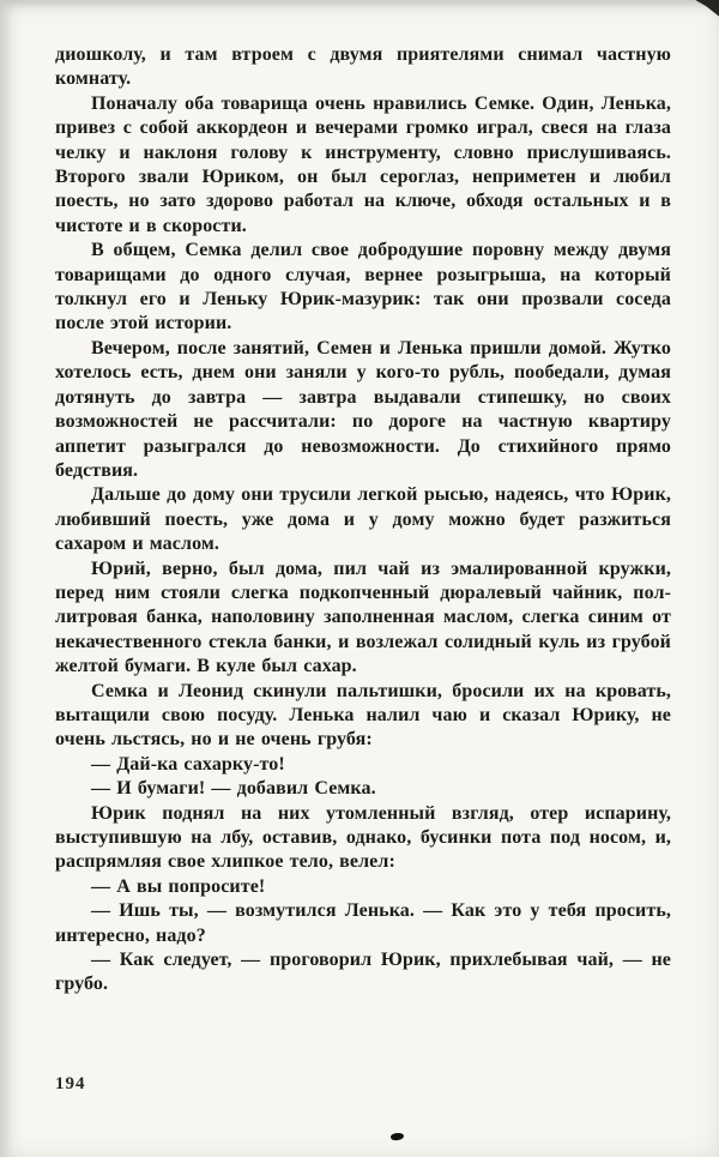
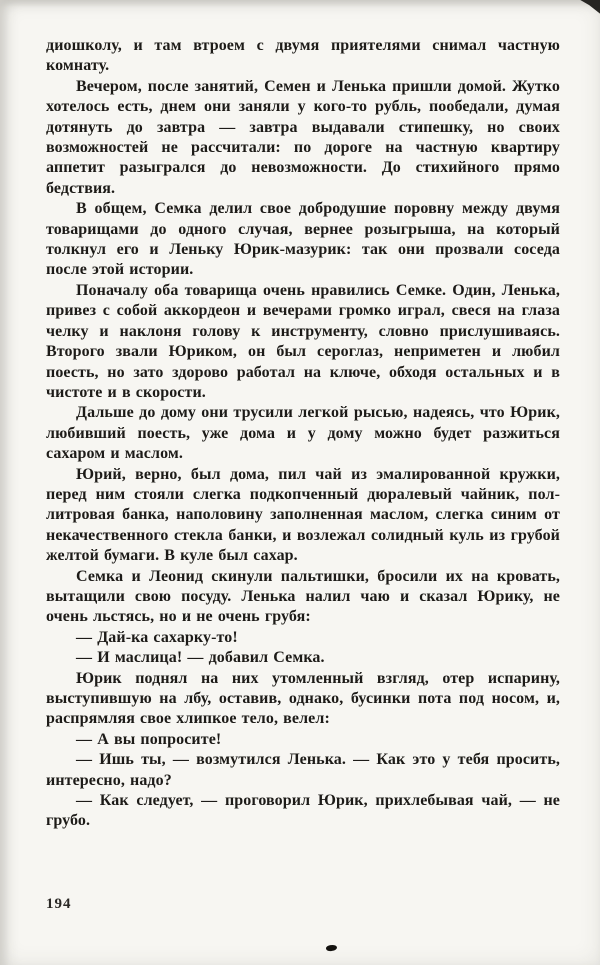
  диошколу, и там втроем с двумя приятелями снимал частную комнату.
- Поначалу оба товарища очень нравились Семке. Один, Ленька, привез с собой аккордеон и вечерами громко играл, свеся на глаза челку и наклоня голову к инструменту, словно прислушиваясь. Второго звали Юриком, он был сероглаз, неприметен и любил поесть, но зато здорово работал на ключе, обходя остальных и в чистоте и в скорости.
+ Вечером, после занятий, Семен и Ленька пришли домой. Жутко хотелось есть, днем они заняли у кого-то рубль, пообедали, думая дотянуть до завтра — завтра выдавали стипешку, но своих возможностей не рассчитали: по дороге на частную квартиру аппетит разыгрался до невозможности. До стихийного прямо бедствия.
  В общем, Семка делил свое добродушие поровну между двумя товарищами до одного случая, вернее розыгрыша, на который толкнул его и Леньку Юрик-мазурик: так они прозвали соседа после этой истории.
- Вечером, после занятий, Семен и Ленька пришли домой. Жутко хотелось есть, днем они заняли у кого-то рубль, пообедали, думая дотянуть до завтра — завтра выдавали стипешку, но своих возможностей не рассчитали: по дороге на частную квартиру аппетит разыгрался до невозможности. До стихийного прямо бедствия.
+ Поначалу оба товарища очень нравились Семке. Один, Ленька, привез с собой аккордеон и вечерами громко играл, свеся на глаза челку и наклоня голову к инструменту, словно прислушиваясь. Второго звали Юриком, он был сероглаз, неприметен и любил поесть, но зато здорово работал на ключе, обходя остальных и в чистоте и в скорости.
  Дальше до дому они трусили легкой рысью, надеясь, что Юрик, любивший поесть, уже дома и у дому можно будет разжиться сахаром и маслом.
  Юрий, верно, был дома, пил чай из эмалированной кружки, перед ним стояли слегка подкопченный дюралевый чайник, пол-литровая банка, наполовину заполненная маслом, слегка синим от некачественного стекла банки, и возлежал солидный куль из грубой желтой бумаги. В куле был сахар.
  Семка и Леонид скинули пальтишки, бросили их на кровать, вытащили свою посуду. Ленька налил чаю и сказал Юрику, не очень льстясь, но и не очень грубя:
  — Дай-ка сахарку-то!
- — И бумаги! — добавил Семка.
+ — И маслица! — добавил Семка.
  Юрик поднял на них утомленный взгляд, отер испарину, выступившую на лбу, оставив, однако, бусинки пота под носом, и, распрямляя свое хлипкое тело, велел:
  — А вы попросите!
  — Ишь ты, — возмутился Ленька. — Как это у тебя просить, интересно, надо?
  — Как следует, — проговорил Юрик, прихлебывая чай, — не грубо.
  194
